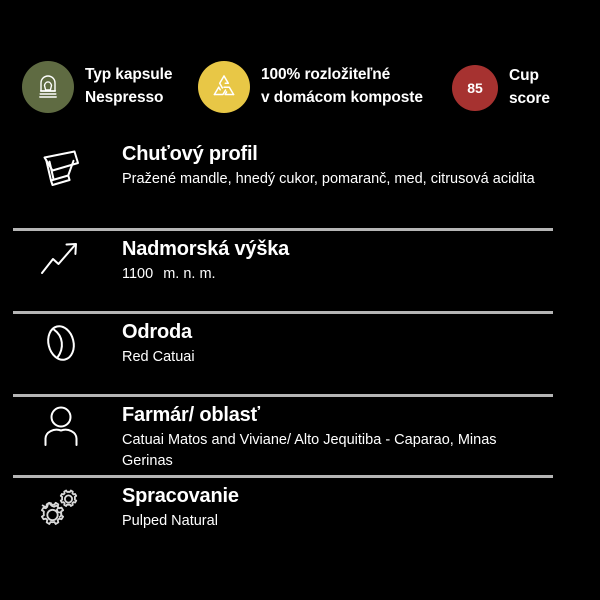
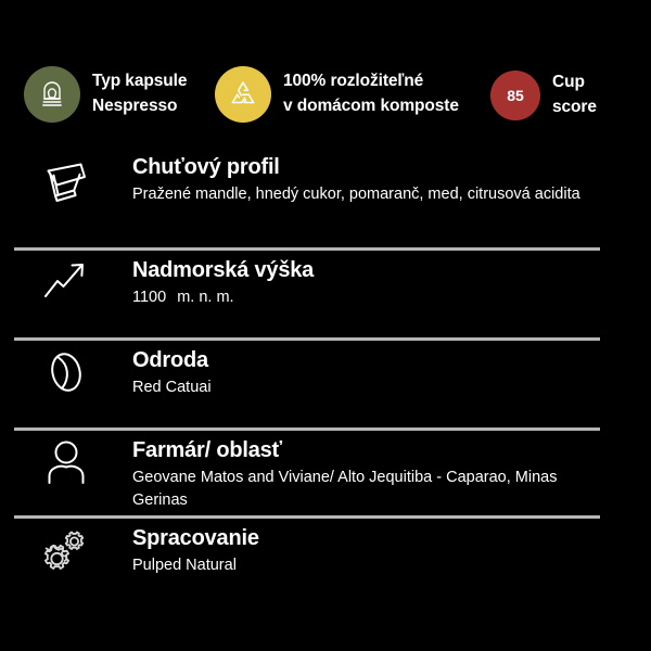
  Typ kapsule
  Nespresso
  100% rozložiteľné
  v domácom komposte
  85
  Cup
  score
  Chuťový profil
  Pražené mandle, hnedý cukor, pomaranč, med, citrusová acidita
  Nadmorská výška
  1100 m. n. m.
  Odroda
  Red Catuai
  Farmár/ oblasť
- Catuai Matos and Viviane/ Alto Jequitiba - Caparao, Minas Gerinas
+ Geovane Matos and Viviane/ Alto Jequitiba - Caparao, Minas Gerinas
  Spracovanie
  Pulped Natural
